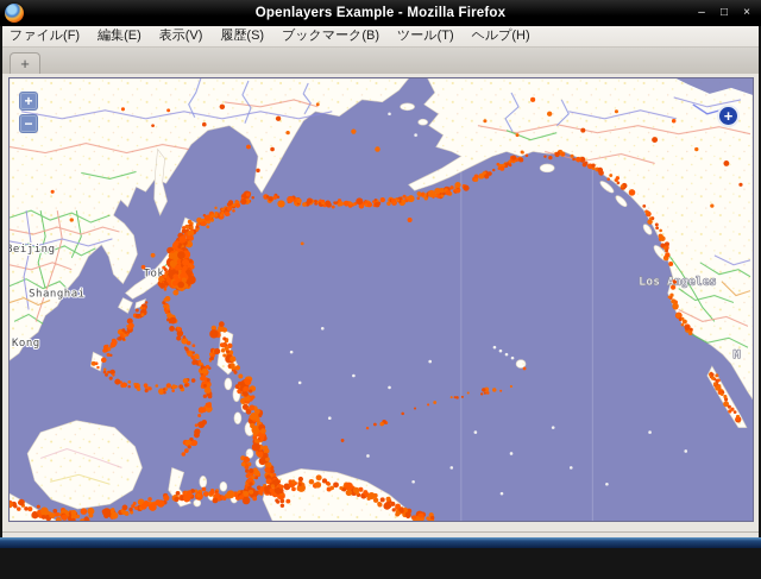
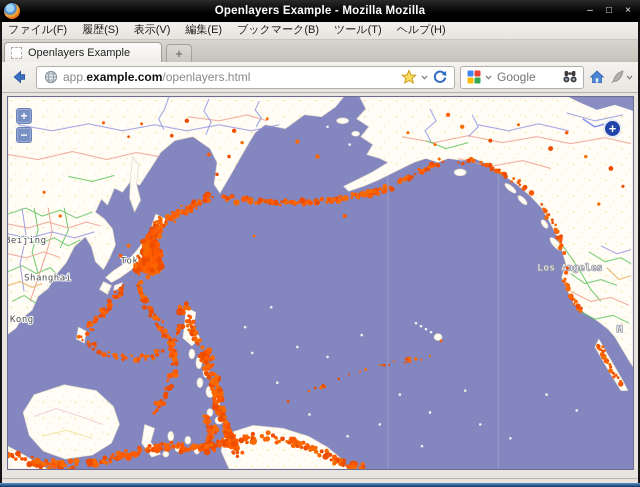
- Openlayers Example - Mozilla Firefox
+ Openlayers Example - Mozilla Mozilla
  –
  □
  ×
  ファイル(F)
- 編集(E)
+ 履歴(S)
  表示(V)
- 履歴(S)
+ 編集(E)
  ブックマーク(B)
  ツール(T)
  ヘルプ(H)
+ Openlayers Example
  +
+ app.example.com/openlayers.html
+ Google
  Beijing
  Shanghai
  Kong
  Los Angeles
  M
  +
  −
  +
